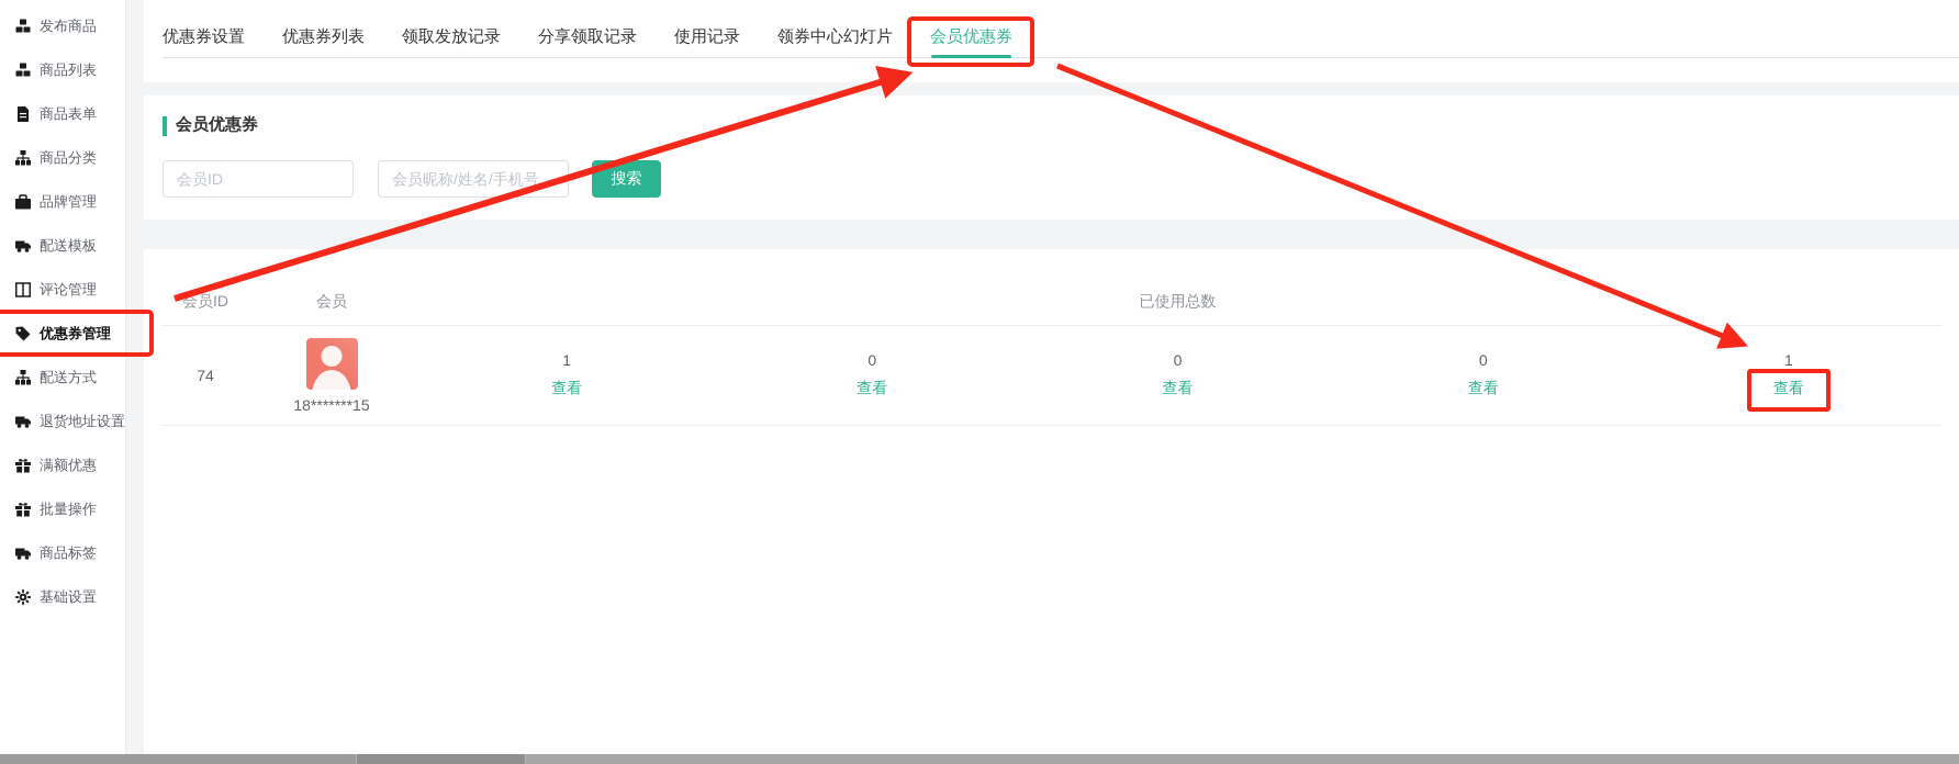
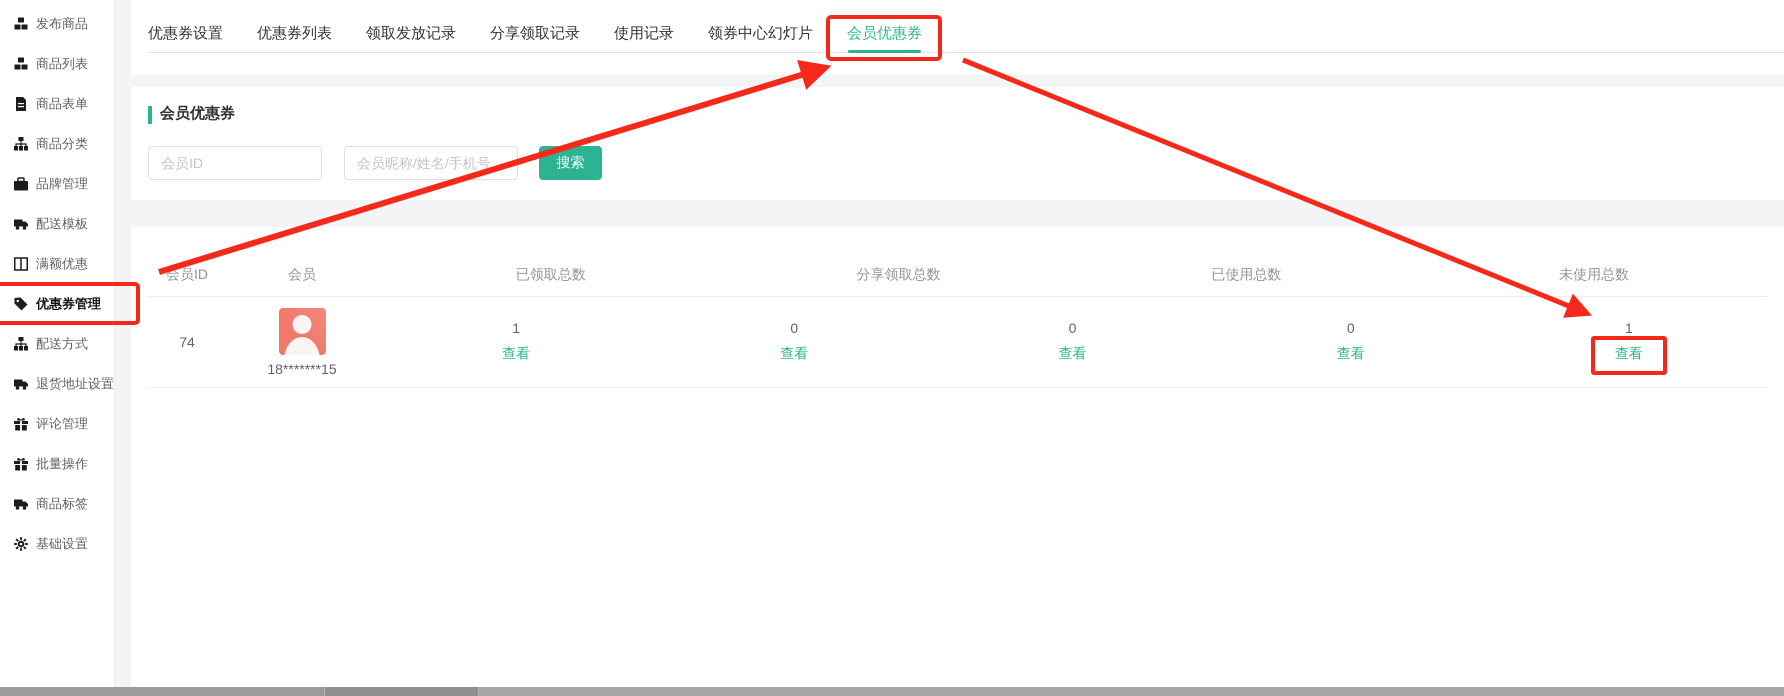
  发布商品
  商品列表
  商品表单
  商品分类
  品牌管理
  配送模板
- 评论管理
+ 满额优惠
  优惠券管理
  配送方式
  退货地址设置
- 满额优惠
+ 评论管理
  批量操作
  商品标签
  基础设置
  优惠券设置
  优惠券列表
  领取发放记录
  分享领取记录
  使用记录
  领券中心幻灯片
  会员优惠券
  会员优惠券
  会员ID
  会员昵称/姓名/手机号
  搜索
  会员ID
  会员
+ 已领取总数
+ 分享领取总数
  已使用总数
+ 未使用总数
  74
  18*******15
  1
  查看
  0
  查看
  0
  查看
  0
  查看
  1
  查看
